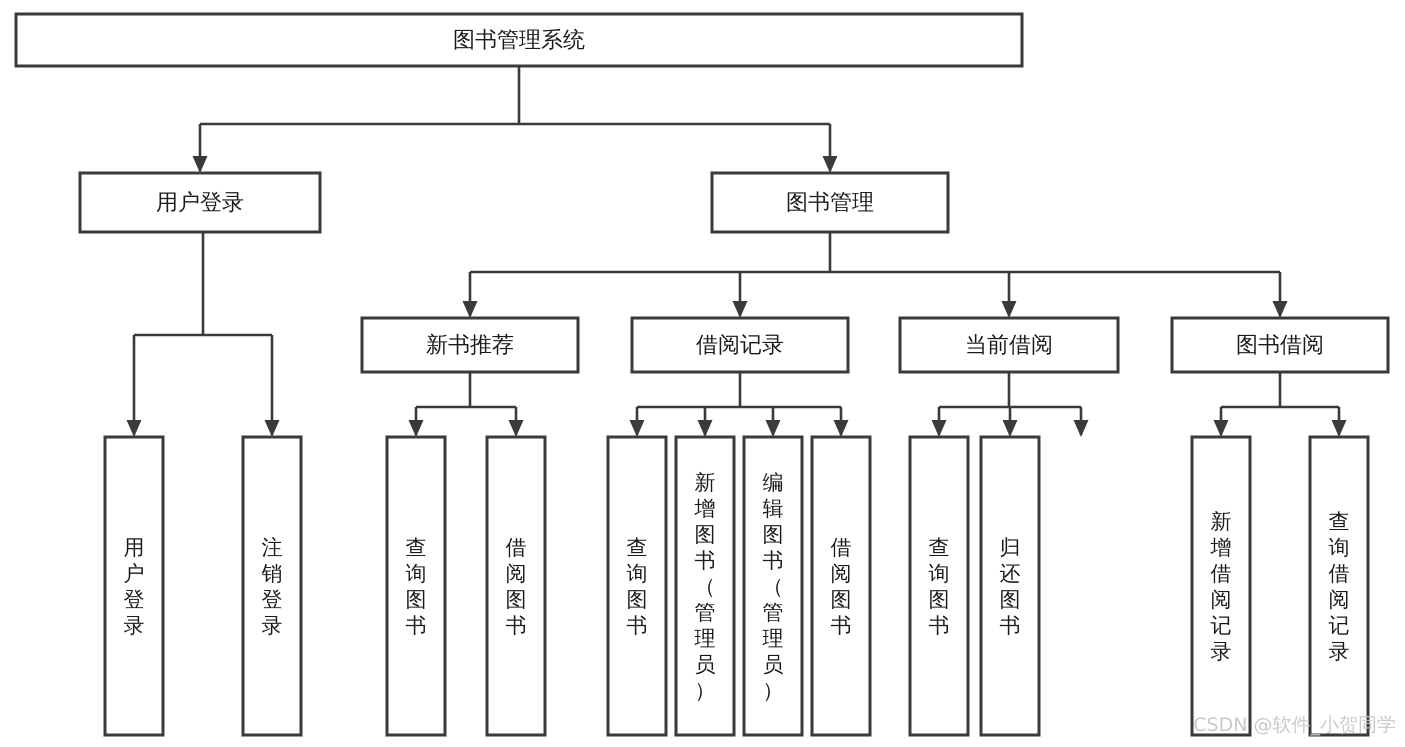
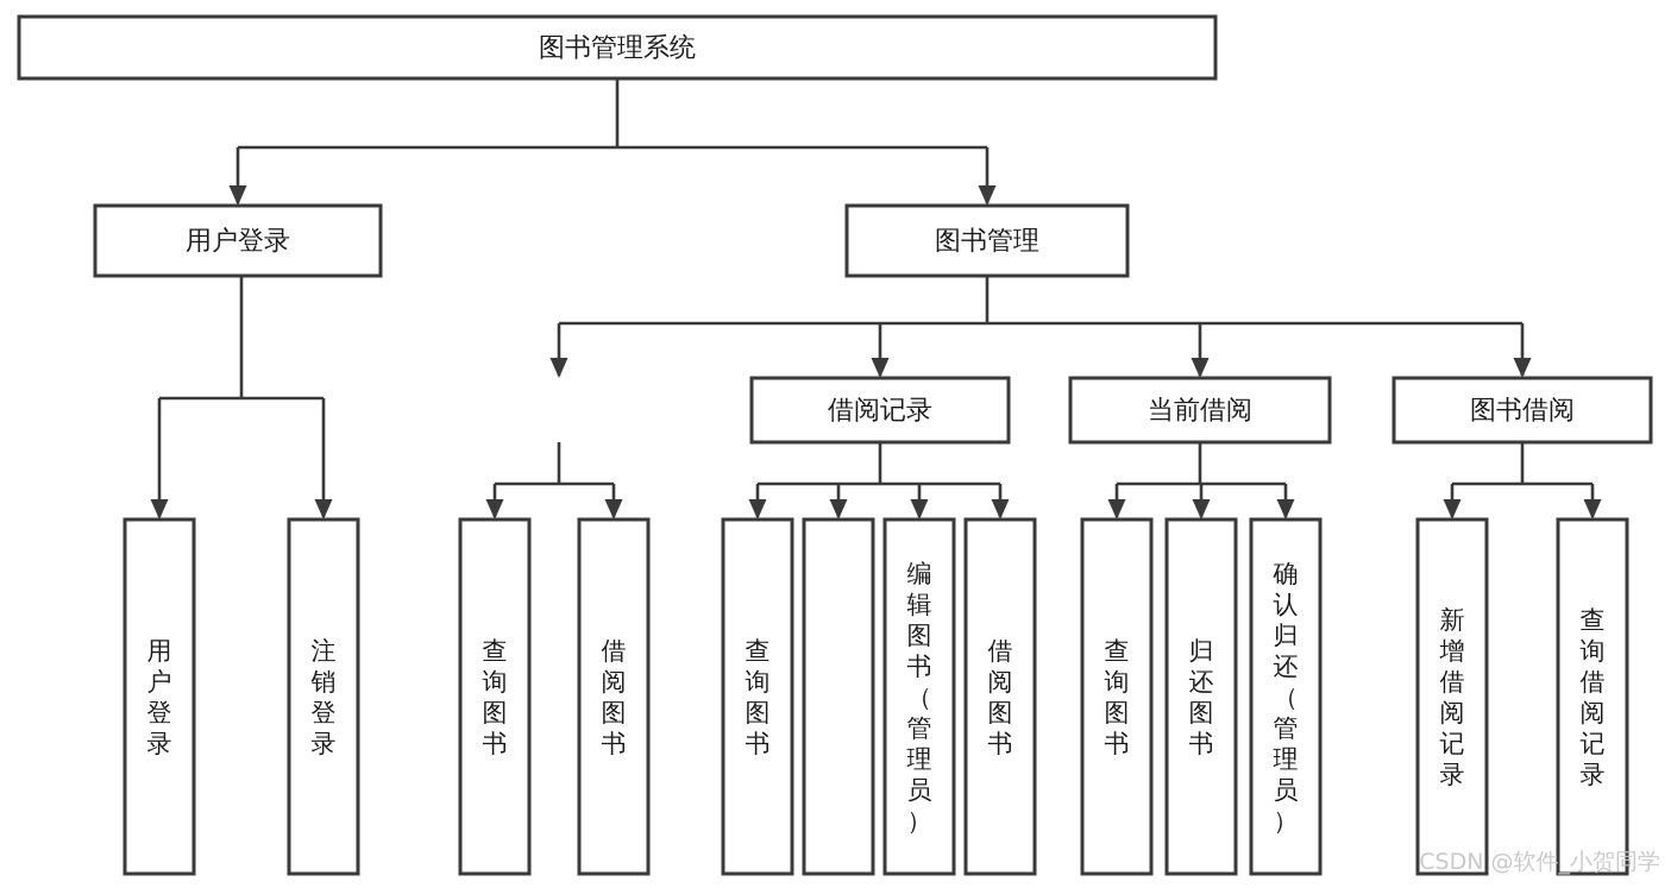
  图书管理系统
  用户登录
  图书管理
- 新书推荐
  借阅记录
  当前借阅
  图书借阅
  用户登录
  注销登录
  查询图书
  借阅图书
  查询图书
- 新增图书（管理员）
  编辑图书（管理员）
  借阅图书
  查询图书
  归还图书
+ 确认归还（管理员）
  新增借阅记录
  查询借阅记录
  CSDN @软件_小贺同学
